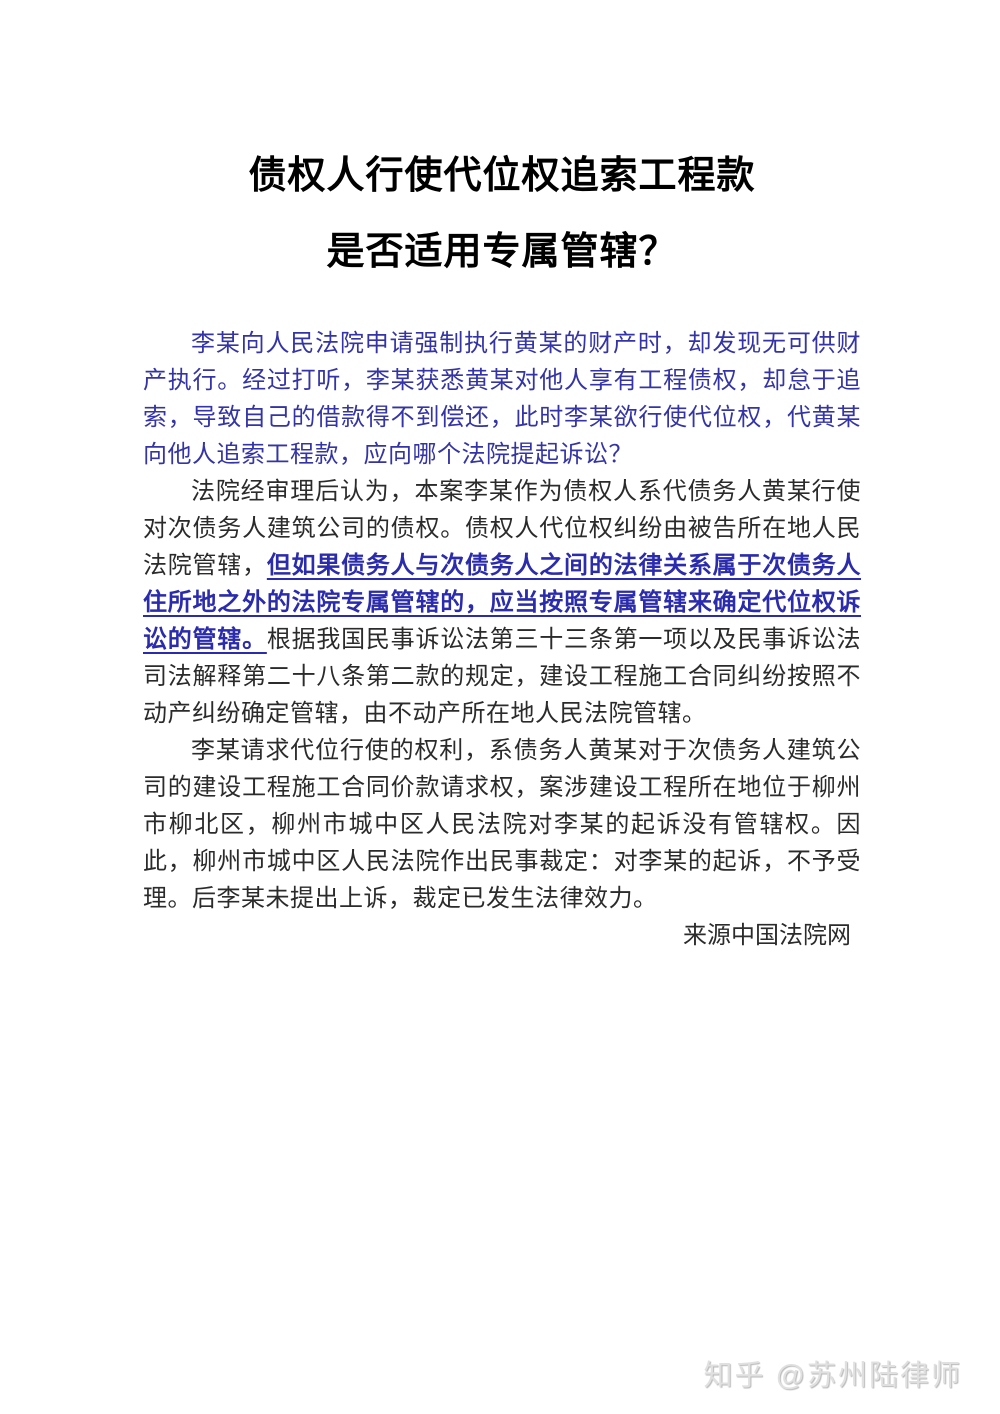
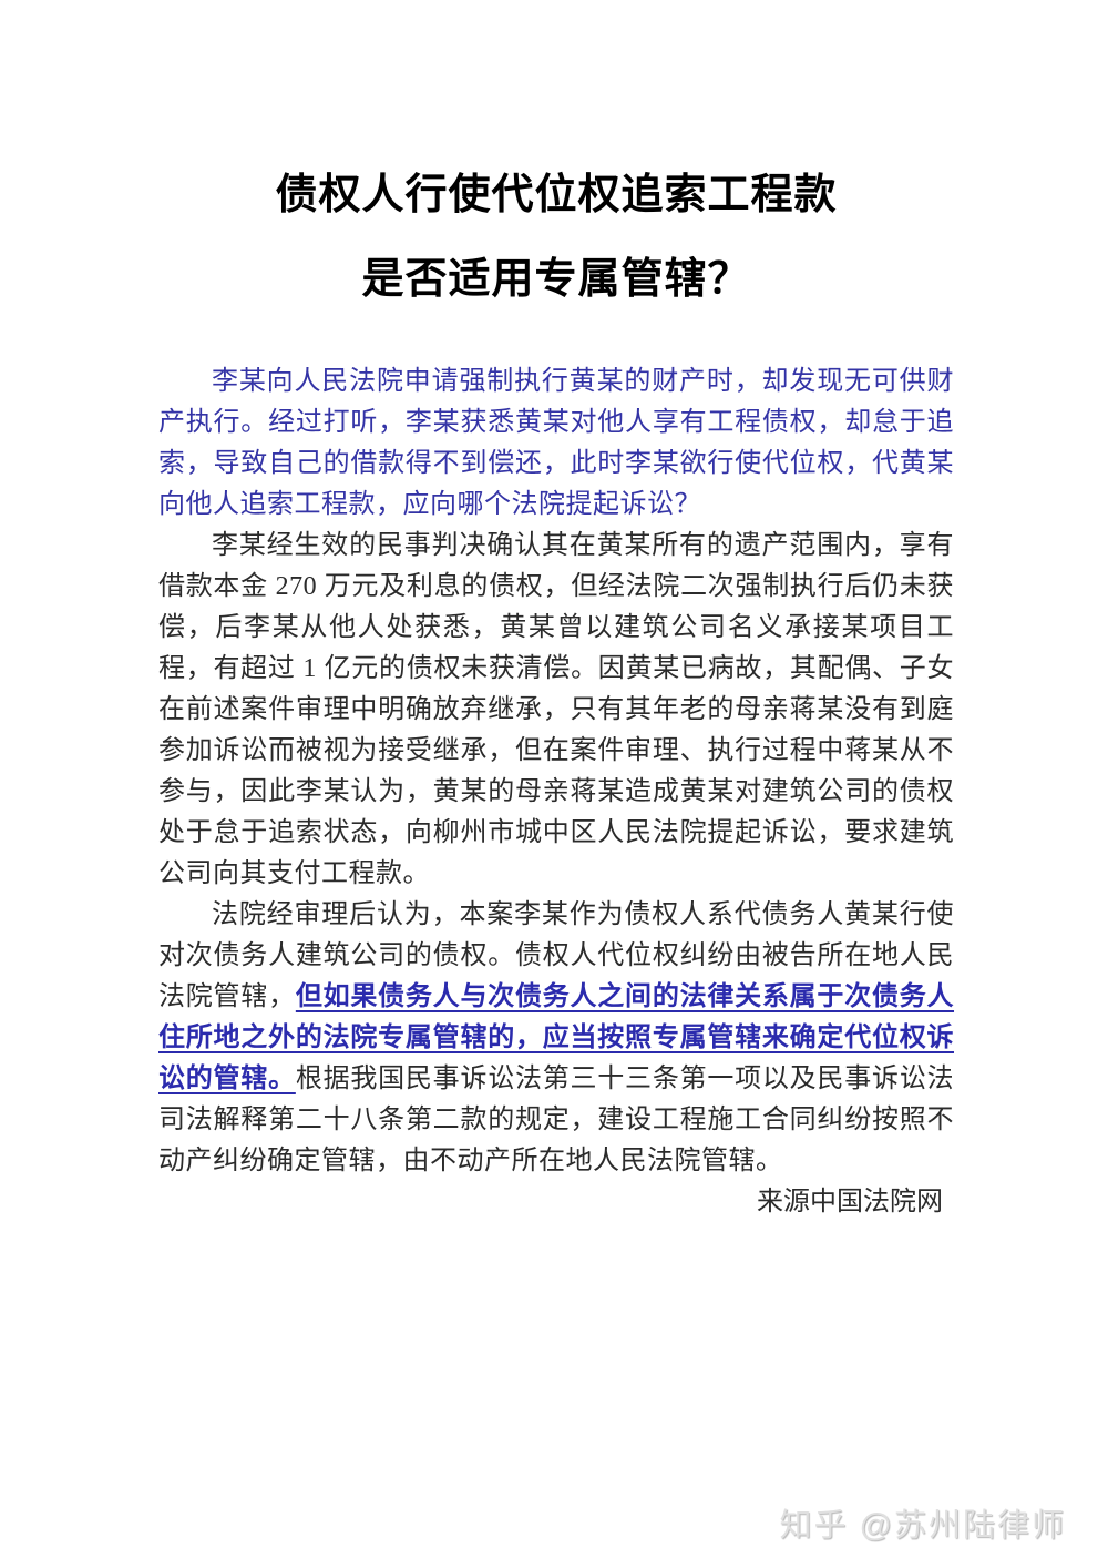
  债权人行使代位权追索工程款
  是否适用专属管辖？
  李某向人民法院申请强制执行黄某的财产时，却发现无可供财产执行。经过打听，李某获悉黄某对他人享有工程债权，却怠于追索，导致自己的借款得不到偿还，此时李某欲行使代位权，代黄某向他人追索工程款，应向哪个法院提起诉讼？
+ 李某经生效的民事判决确认其在黄某所有的遗产范围内，享有借款本金 270 万元及利息的债权，但经法院二次强制执行后仍未获偿，后李某从他人处获悉，黄某曾以建筑公司名义承接某项目工程，有超过 1 亿元的债权未获清偿。因黄某已病故，其配偶、子女在前述案件审理中明确放弃继承，只有其年老的母亲蒋某没有到庭参加诉讼而被视为接受继承，但在案件审理、执行过程中蒋某从不参与，因此李某认为，黄某的母亲蒋某造成黄某对建筑公司的债权处于怠于追索状态，向柳州市城中区人民法院提起诉讼，要求建筑公司向其支付工程款。
  法院经审理后认为，本案李某作为债权人系代债务人黄某行使对次债务人建筑公司的债权。债权人代位权纠纷由被告所在地人民法院管辖，但如果债务人与次债务人之间的法律关系属于次债务人住所地之外的法院专属管辖的，应当按照专属管辖来确定代位权诉讼的管辖。根据我国民事诉讼法第三十三条第一项以及民事诉讼法司法解释第二十八条第二款的规定，建设工程施工合同纠纷按照不动产纠纷确定管辖，由不动产所在地人民法院管辖。
- 李某请求代位行使的权利，系债务人黄某对于次债务人建筑公司的建设工程施工合同价款请求权，案涉建设工程所在地位于柳州市柳北区，柳州市城中区人民法院对李某的起诉没有管辖权。因此，柳州市城中区人民法院作出民事裁定：对李某的起诉，不予受理。后李某未提出上诉，裁定已发生法律效力。
  来源中国法院网
  知乎 @苏州陆律师
